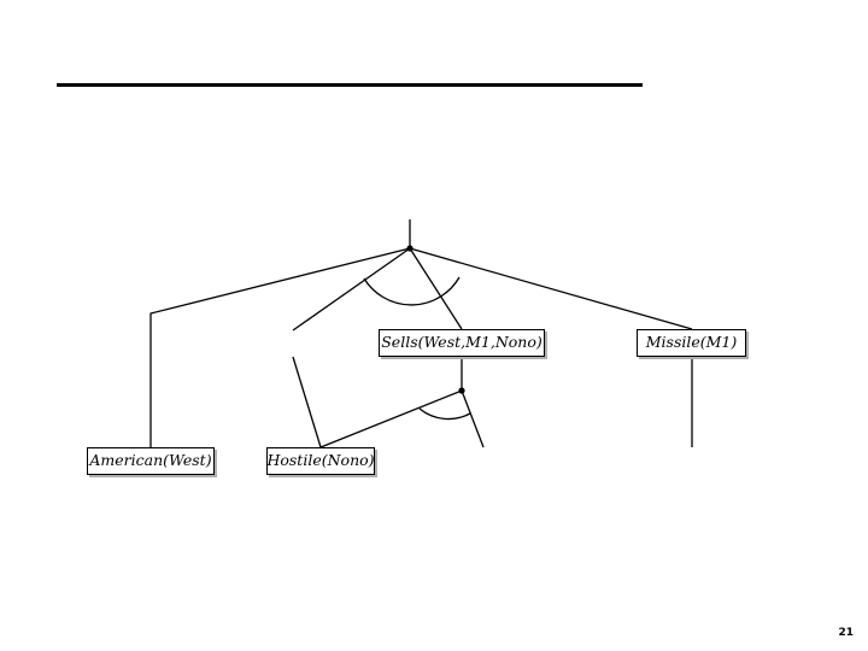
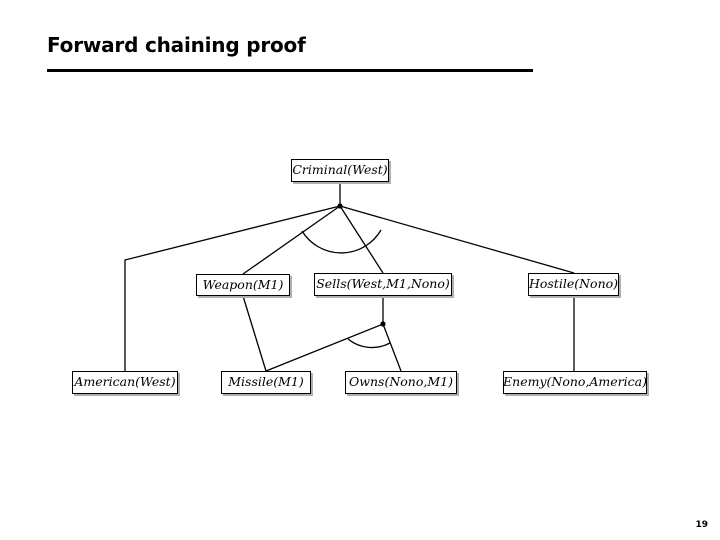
+ Forward chaining proof
+ Criminal(West)
+ Weapon(M1)
  Sells(West,M1,Nono)
- Missile(M1)
+ Hostile(Nono)
  American(West)
- Hostile(Nono)
+ Missile(M1)
+ Owns(Nono,M1)
+ Enemy(Nono,America)
- 21
+ 19
